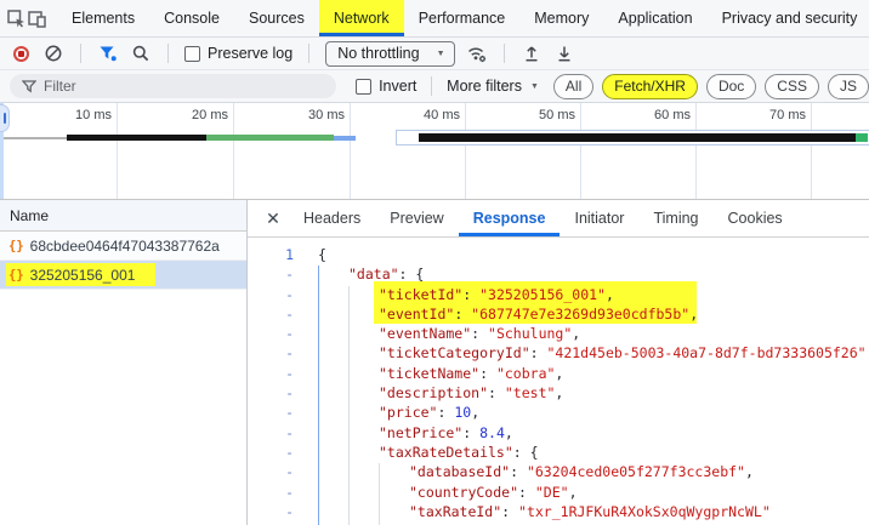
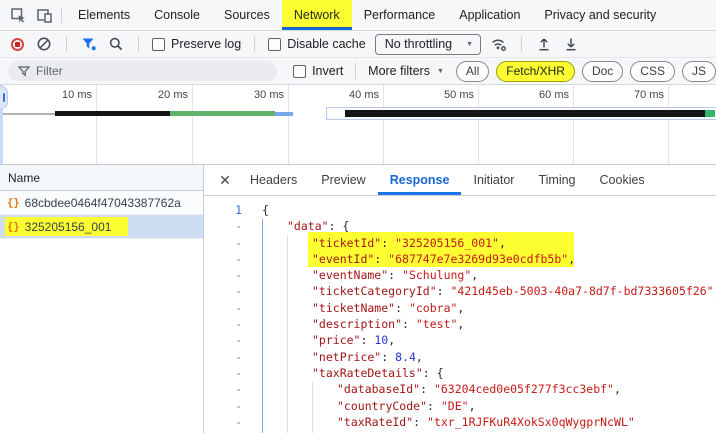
  Elements
  Console
  Sources
  Network
  Performance
- Memory
  Application
  Privacy and security
  Preserve log
+ Disable cache
  No throttling
  Filter
  Invert
  More filters
  All
  Fetch/XHR
  Doc
  CSS
  JS
  10 ms
  20 ms
  30 ms
  40 ms
  50 ms
  60 ms
  70 ms
  Name
  {}
  68cbdee0464f47043387762a
  {}
  325205156_001
  ✕
  Headers
  Preview
  Response
  Initiator
  Timing
  Cookies
  1
  {
  -
  "data": {
  -
  "ticketId": "325205156_001",
  -
  "eventId": "687747e7e3269d93e0cdfb5b",
  -
  "eventName": "Schulung",
  -
  "ticketCategoryId": "421d45eb-5003-40a7-8d7f-bd7333605f26"
  -
  "ticketName": "cobra",
  -
  "description": "test",
  -
  "price": 10,
  -
  "netPrice": 8.4,
  -
  "taxRateDetails": {
  -
  "databaseId": "63204ced0e05f277f3cc3ebf",
  -
  "countryCode": "DE",
  -
  "taxRateId": "txr_1RJFKuR4XokSx0qWygprNcWL"
